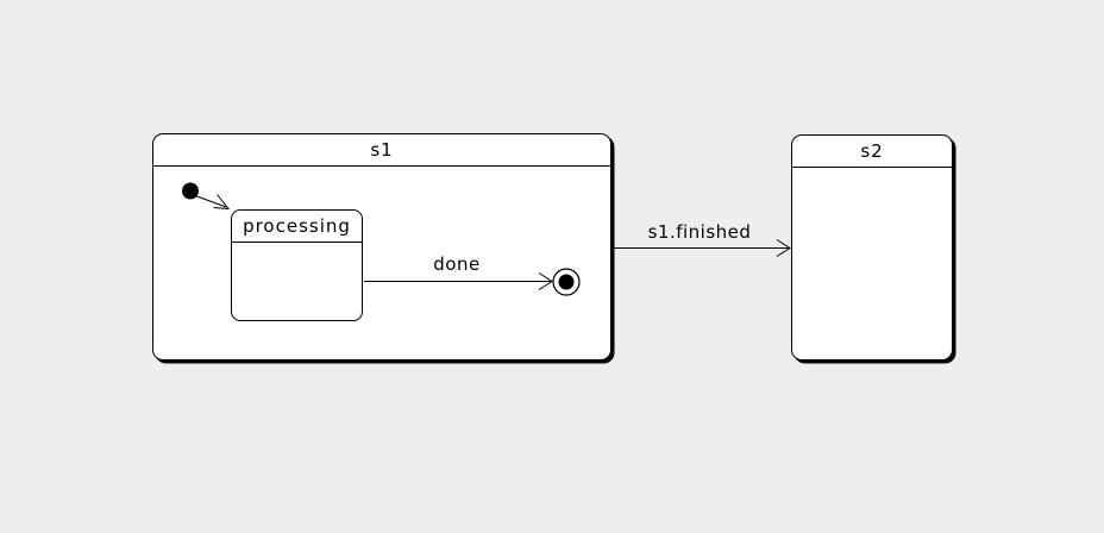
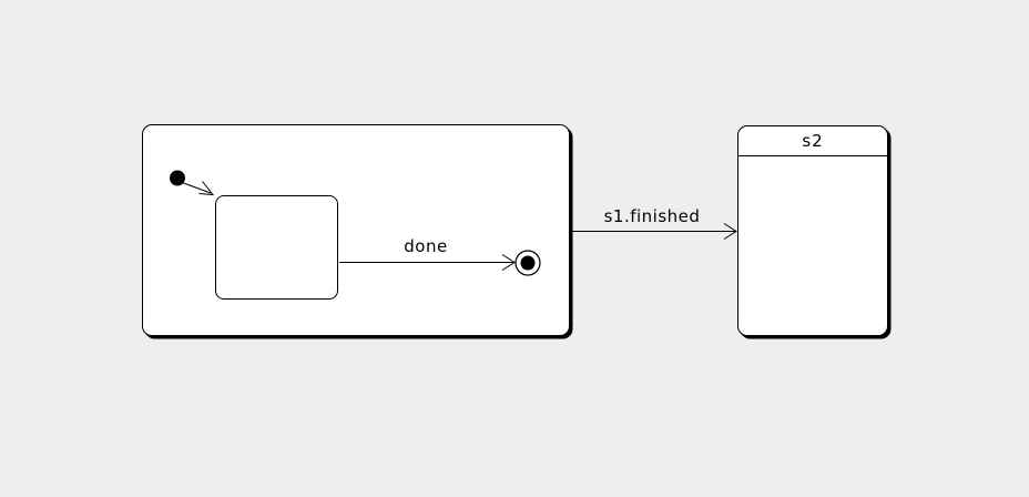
- s1
- processing
  s2
  done
  s1.finished
